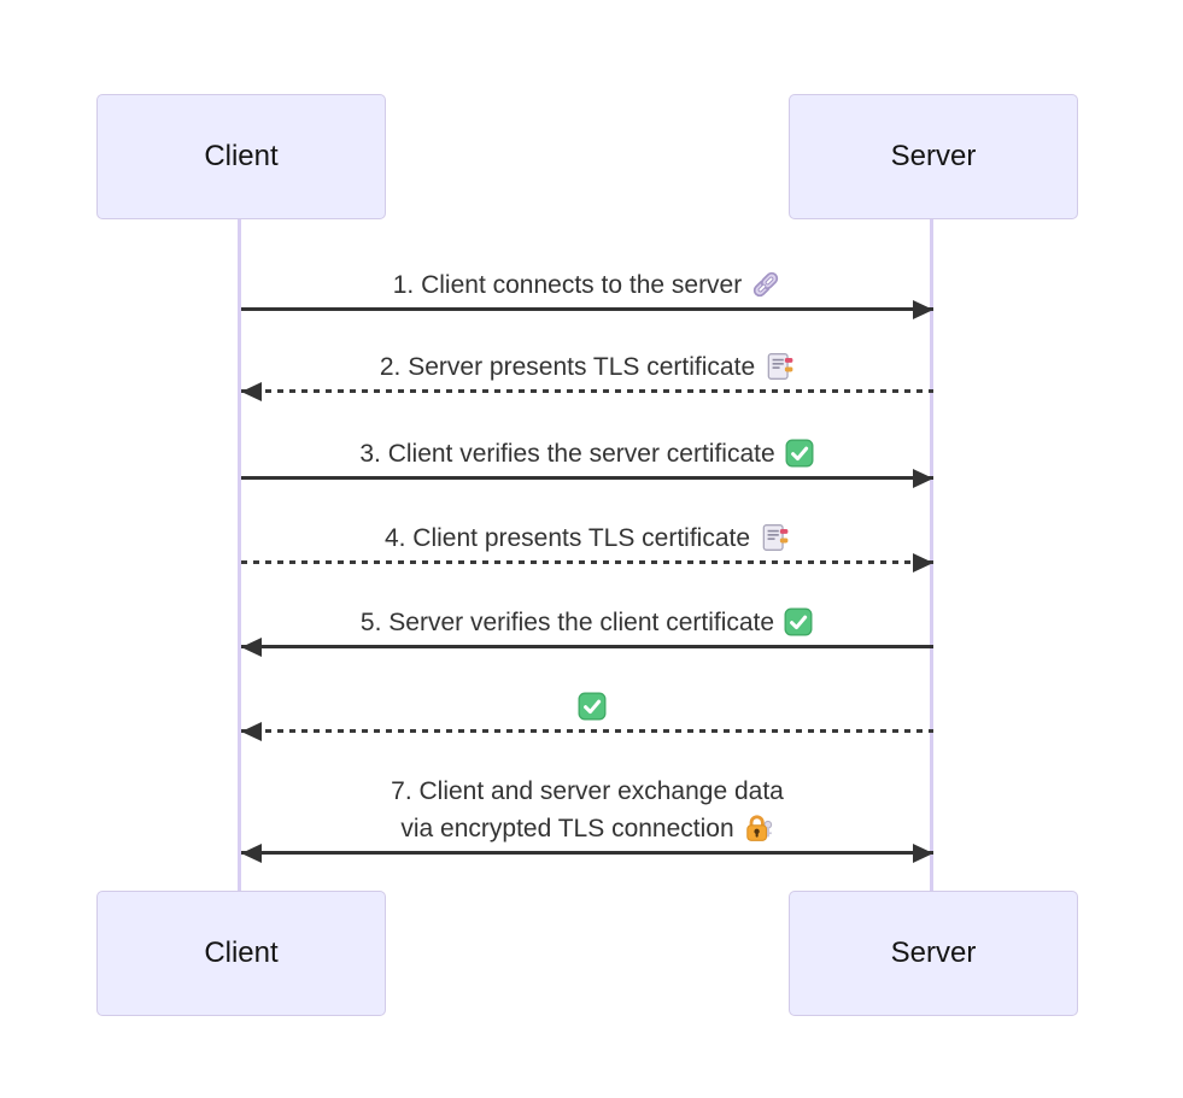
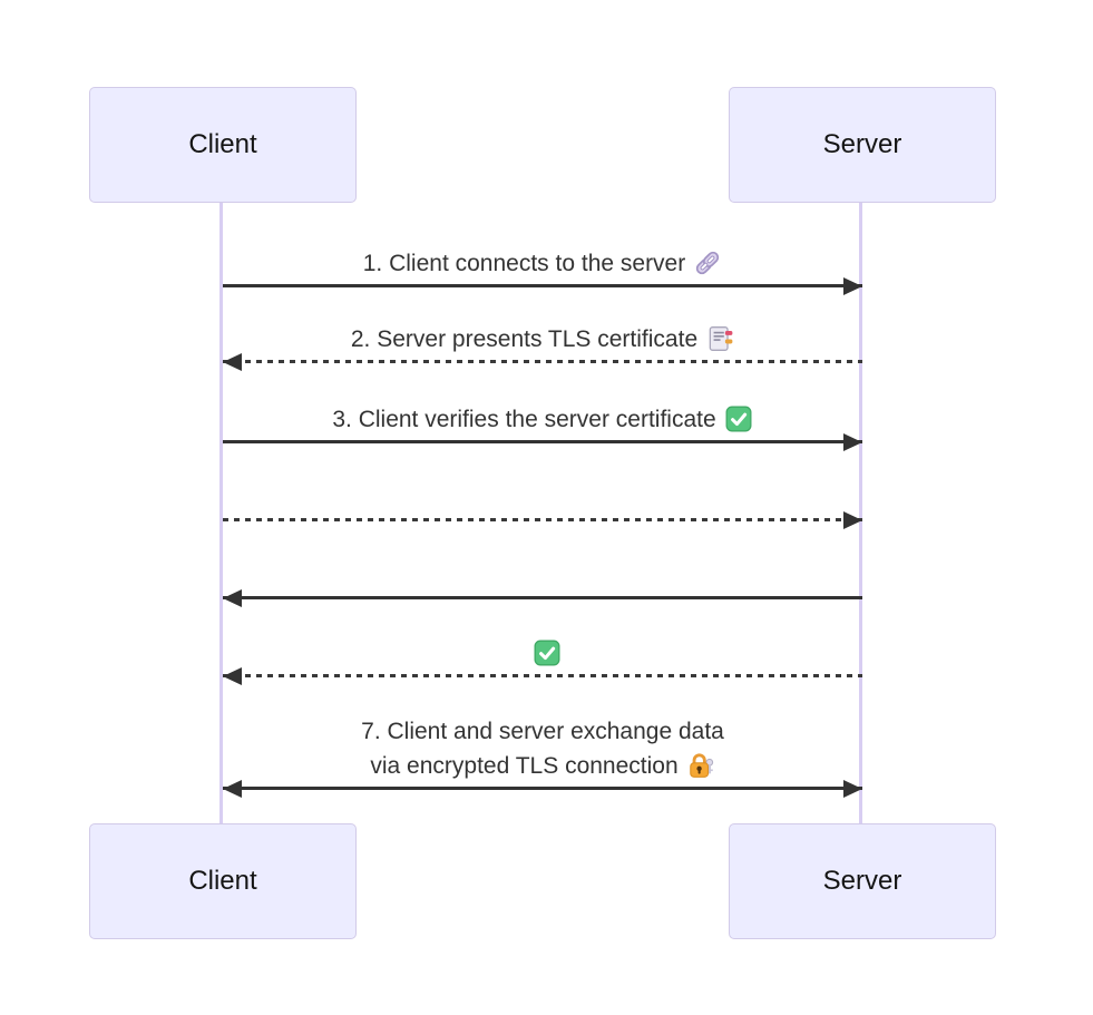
  Client
  Server
  Client
  Server
  1. Client connects to the server
  2. Server presents TLS certificate
  3. Client verifies the server certificate
- 4. Client presents TLS certificate
- 5. Server verifies the client certificate
  7. Client and server exchange data
  via encrypted TLS connection
